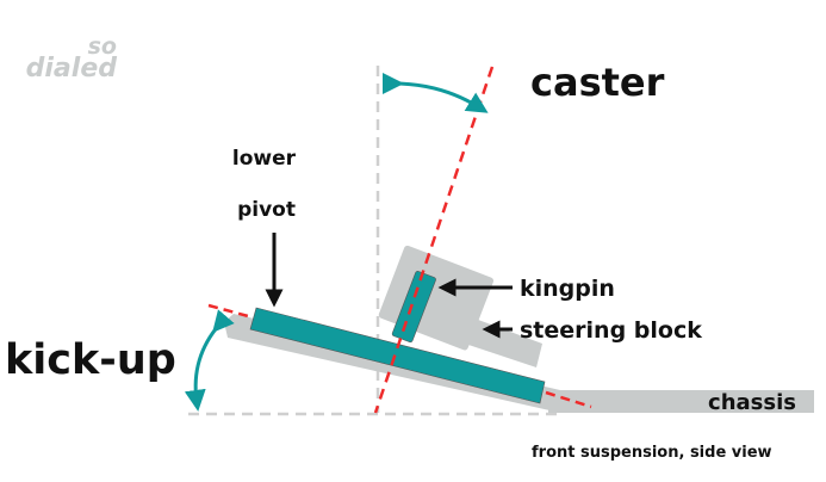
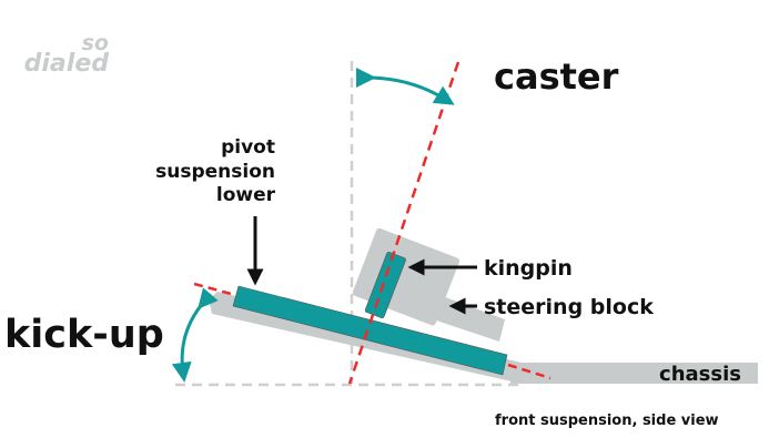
  so
  dialed
  caster
  kick-up
- lower
+ pivot
+ suspension
- pivot
+ lower
  kingpin
  steering block
  chassis
  front suspension, side view
